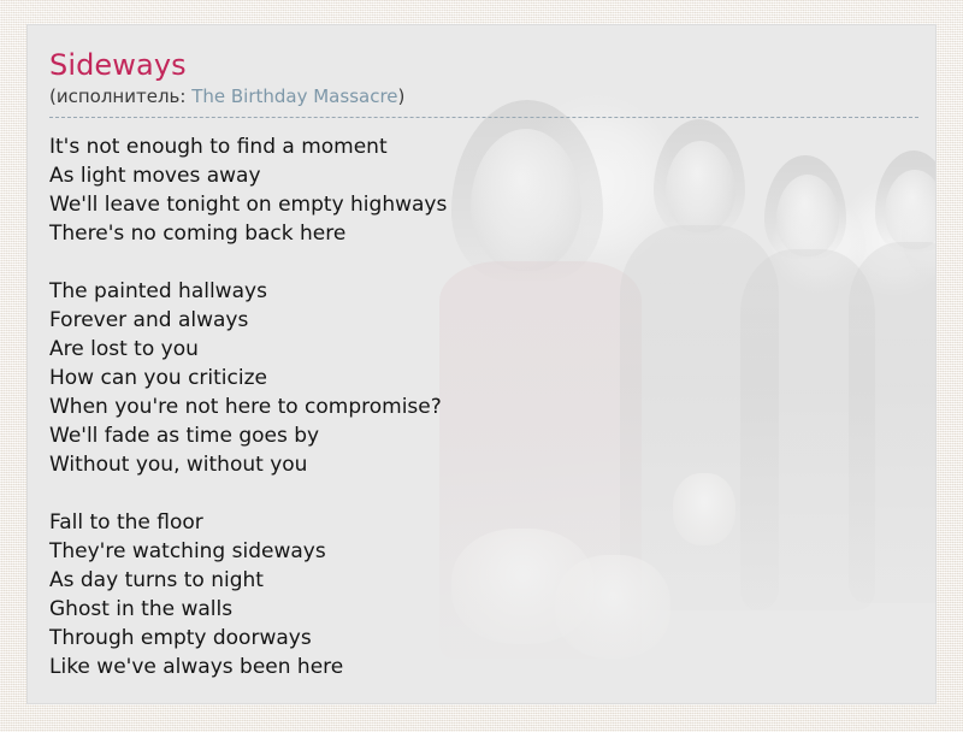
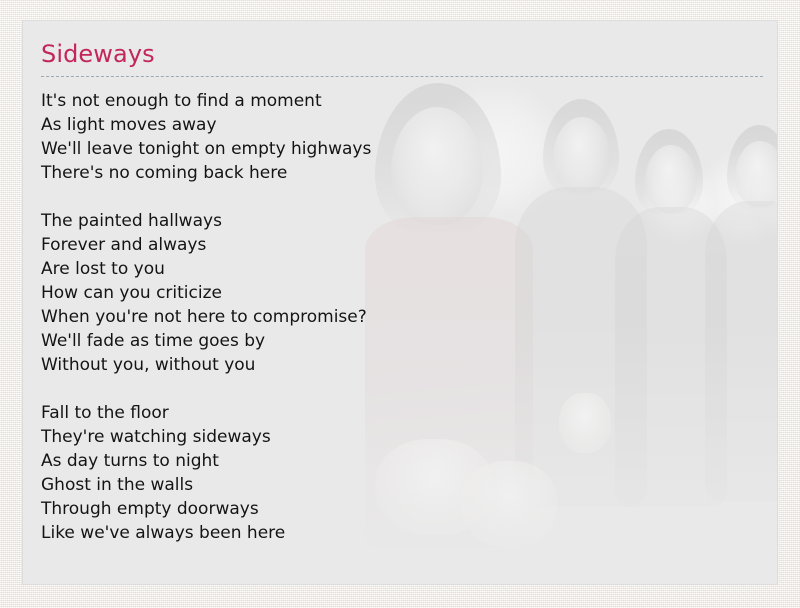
  Sideways
- (исполнитель: The Birthday Massacre)
  It's not enough to find a moment
  As light moves away
  We'll leave tonight on empty highways
  There's no coming back here
  The painted hallways
  Forever and always
  Are lost to you
  How can you criticize
  When you're not here to compromise?
  We'll fade as time goes by
  Without you, without you
  Fall to the floor
  They're watching sideways
  As day turns to night
  Ghost in the walls
  Through empty doorways
  Like we've always been here
